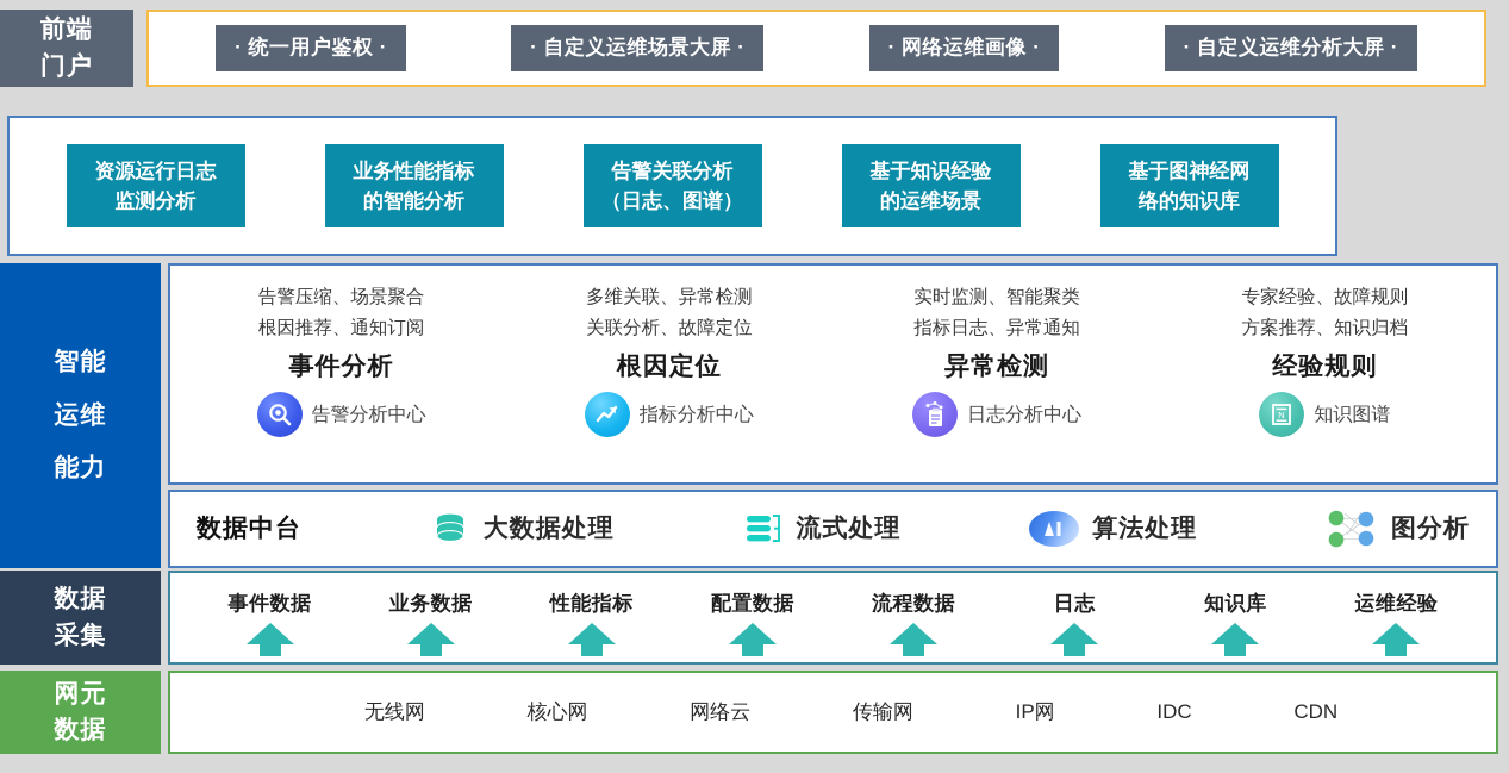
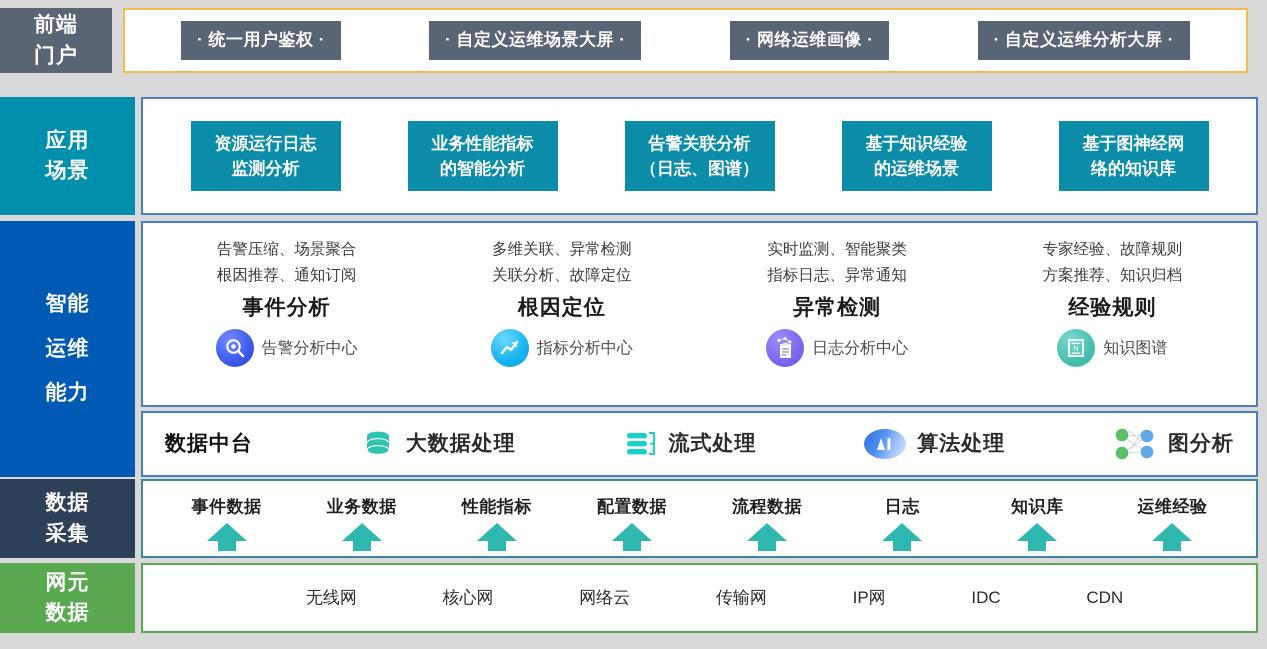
  前端
  门户
  · 统一用户鉴权 ·
  · 自定义运维场景大屏 ·
  · 网络运维画像 ·
  · 自定义运维分析大屏 ·
+ 应用
+ 场景
  资源运行日志
  监测分析
  业务性能指标
  的智能分析
  告警关联分析
  （日志、图谱）
  基于知识经验
  的运维场景
  基于图神经网
  络的知识库
  智能
  运维
  能力
  告警压缩、场景聚合
  根因推荐、通知订阅
  事件分析
  告警分析中心
  多维关联、异常检测
  关联分析、故障定位
  根因定位
  指标分析中心
  实时监测、智能聚类
  指标日志、异常通知
  异常检测
  日志分析中心
  专家经验、故障规则
  方案推荐、知识归档
  经验规则
  N
  知识图谱
  数据中台
  大数据处理
  流式处理
  算法处理
  图分析
  数据
  采集
  事件数据
  业务数据
  性能指标
  配置数据
  流程数据
  日志
  知识库
  运维经验
  网元
  数据
  无线网
  核心网
  网络云
  传输网
  IP网
  IDC
  CDN
